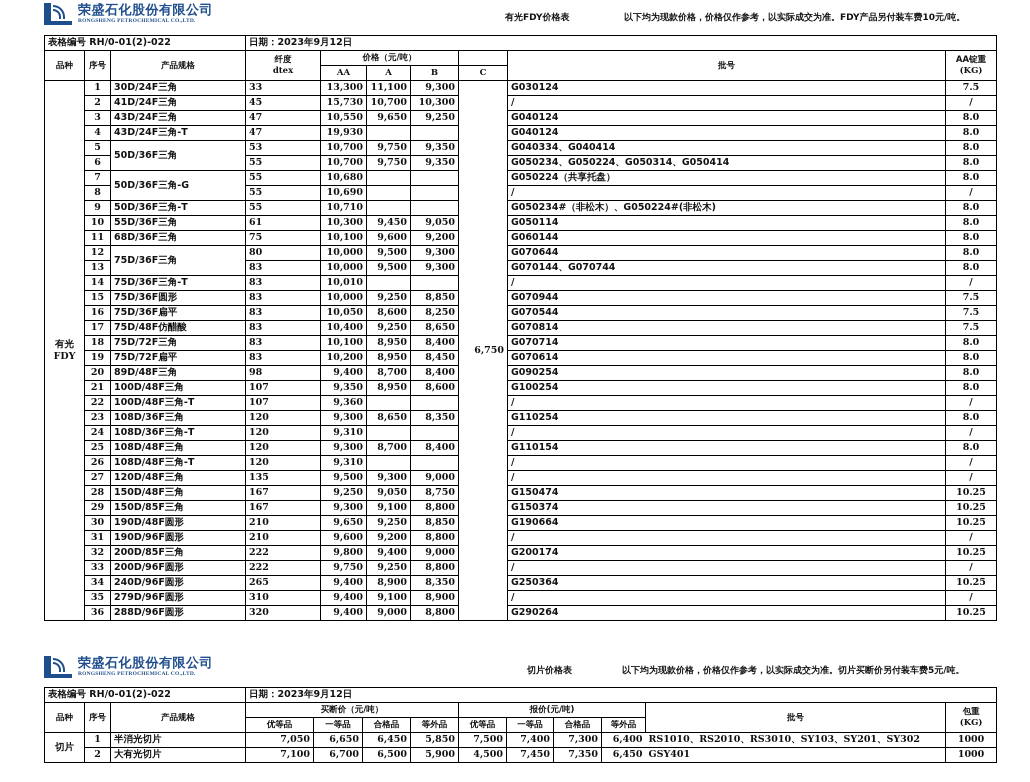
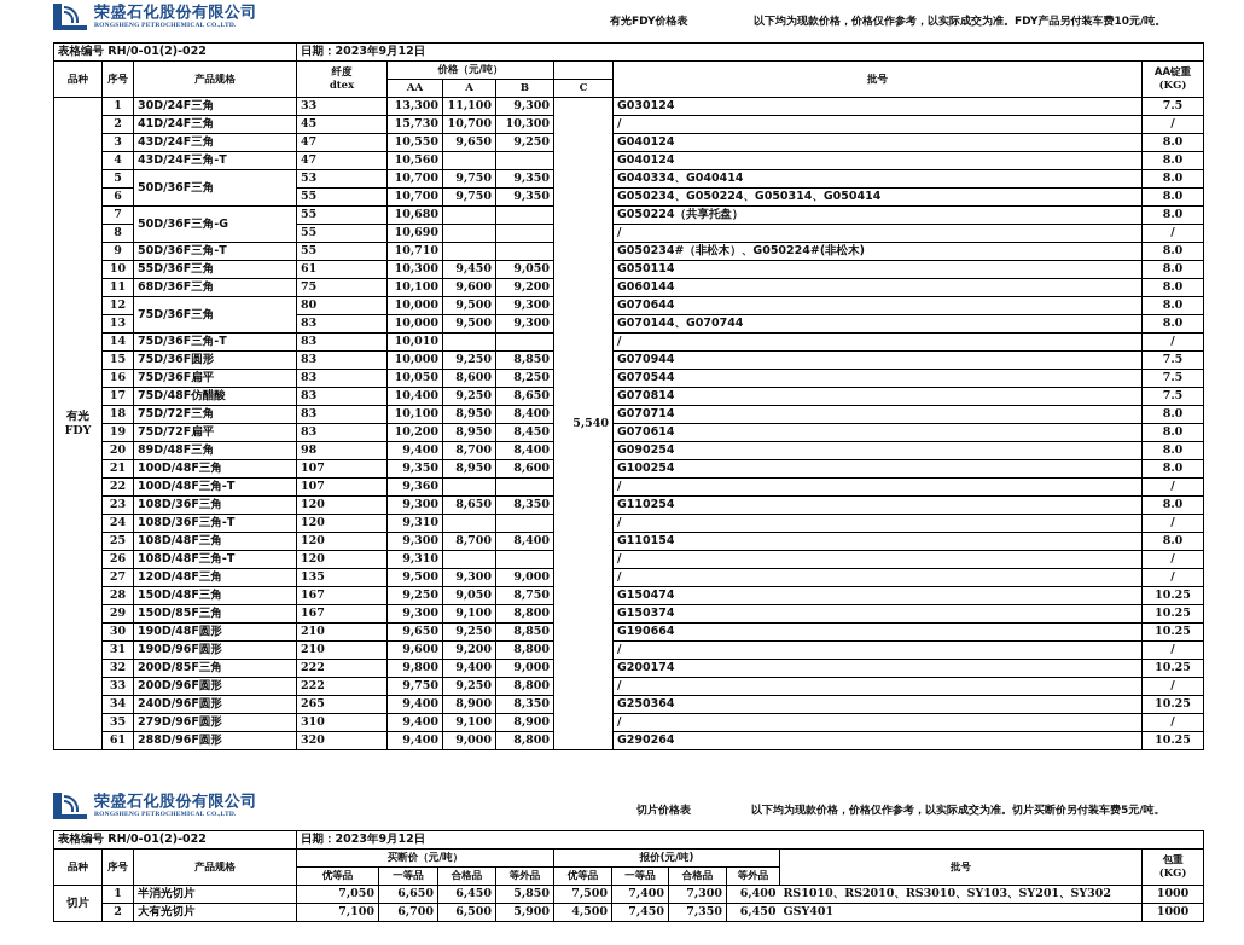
  荣盛石化股份有限公司
  有光FDY价格表
  以下均为现款价格，价格仅作参考，以实际成交为准。FDY产品另付装车费10元/吨。
  表格编号 RH/0-01(2)-022	日期：2023年9月12日
  品种	序号	产品规格	纤度 dtex	价格（元/吨）		批号	AA锭重 (KG)
  AA	A	B	C
- 有光FDY	1	30D/24F三角	33	13,300	11,100	9,300	6,750	G030124	7.5
+ 有光FDY	1	30D/24F三角	33	13,300	11,100	9,300	5,540	G030124	7.5
  2	41D/24F三角	45	15,730	10,700	10,300	/	/
  3	43D/24F三角	47	10,550	9,650	9,250	G040124	8.0
- 4	43D/24F三角-T	47	19,930			G040124	8.0
+ 4	43D/24F三角-T	47	10,560			G040124	8.0
  5	50D/36F三角	53	10,700	9,750	9,350	G040334、G040414	8.0
  6	55	10,700	9,750	9,350	G050234、G050224、G050314、G050414	8.0
  7	50D/36F三角-G	55	10,680			G050224（共享托盘）	8.0
  8	55	10,690			/	/
  9	50D/36F三角-T	55	10,710			G050234#（非松木）、G050224#(非松木)	8.0
  10	55D/36F三角	61	10,300	9,450	9,050	G050114	8.0
  11	68D/36F三角	75	10,100	9,600	9,200	G060144	8.0
  12	75D/36F三角	80	10,000	9,500	9,300	G070644	8.0
  13	83	10,000	9,500	9,300	G070144、G070744	8.0
  14	75D/36F三角-T	83	10,010			/	/
  15	75D/36F圆形	83	10,000	9,250	8,850	G070944	7.5
  16	75D/36F扁平	83	10,050	8,600	8,250	G070544	7.5
  17	75D/48F仿醋酸	83	10,400	9,250	8,650	G070814	7.5
  18	75D/72F三角	83	10,100	8,950	8,400	G070714	8.0
  19	75D/72F扁平	83	10,200	8,950	8,450	G070614	8.0
  20	89D/48F三角	98	9,400	8,700	8,400	G090254	8.0
  21	100D/48F三角	107	9,350	8,950	8,600	G100254	8.0
  22	100D/48F三角-T	107	9,360			/	/
  23	108D/36F三角	120	9,300	8,650	8,350	G110254	8.0
  24	108D/36F三角-T	120	9,310			/	/
  25	108D/48F三角	120	9,300	8,700	8,400	G110154	8.0
  26	108D/48F三角-T	120	9,310			/	/
  27	120D/48F三角	135	9,500	9,300	9,000	/	/
  28	150D/48F三角	167	9,250	9,050	8,750	G150474	10.25
  29	150D/85F三角	167	9,300	9,100	8,800	G150374	10.25
  30	190D/48F圆形	210	9,650	9,250	8,850	G190664	10.25
  31	190D/96F圆形	210	9,600	9,200	8,800	/	/
  32	200D/85F三角	222	9,800	9,400	9,000	G200174	10.25
  33	200D/96F圆形	222	9,750	9,250	8,800	/	/
  34	240D/96F圆形	265	9,400	8,900	8,350	G250364	10.25
  35	279D/96F圆形	310	9,400	9,100	8,900	/	/
- 36	288D/96F圆形	320	9,400	9,000	8,800	G290264	10.25
+ 61	288D/96F圆形	320	9,400	9,000	8,800	G290264	10.25
  荣盛石化股份有限公司
  切片价格表
  以下均为现款价格，价格仅作参考，以实际成交为准。切片买断价另付装车费5元/吨。
  表格编号 RH/0-01(2)-022	日期：2023年9月12日
  品种	序号	产品规格	买断价（元/吨）	报价(元/吨)	批号	包重 (KG)
  优等品	一等品	合格品	等外品	优等品	一等品	合格品	等外品
  切片	1	半消光切片	7,050	6,650	6,450	5,850	7,500	7,400	7,300	6,400	RS1010、RS2010、RS3010、SY103、SY201、SY302	1000
  2	大有光切片	7,100	6,700	6,500	5,900	4,500	7,450	7,350	6,450	GSY401	1000
